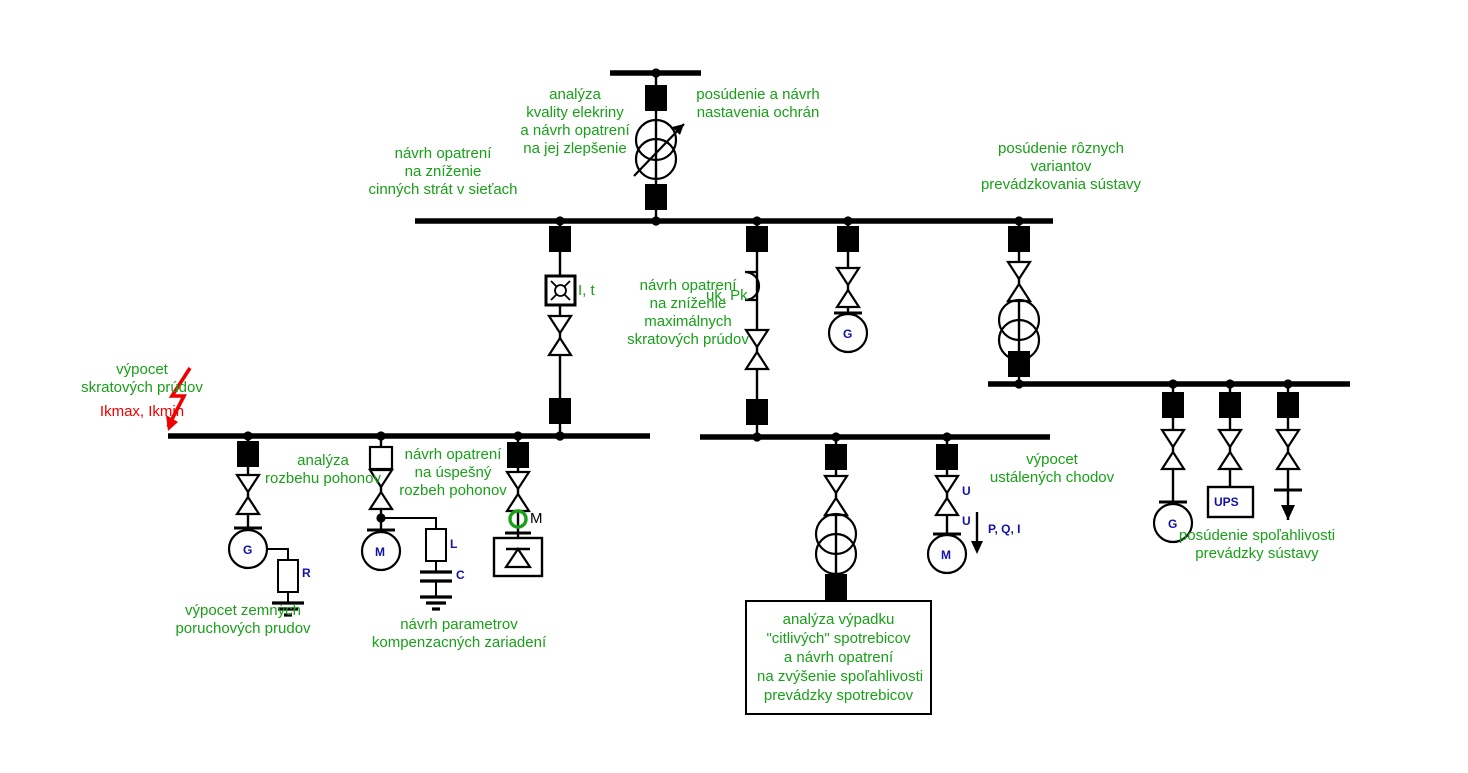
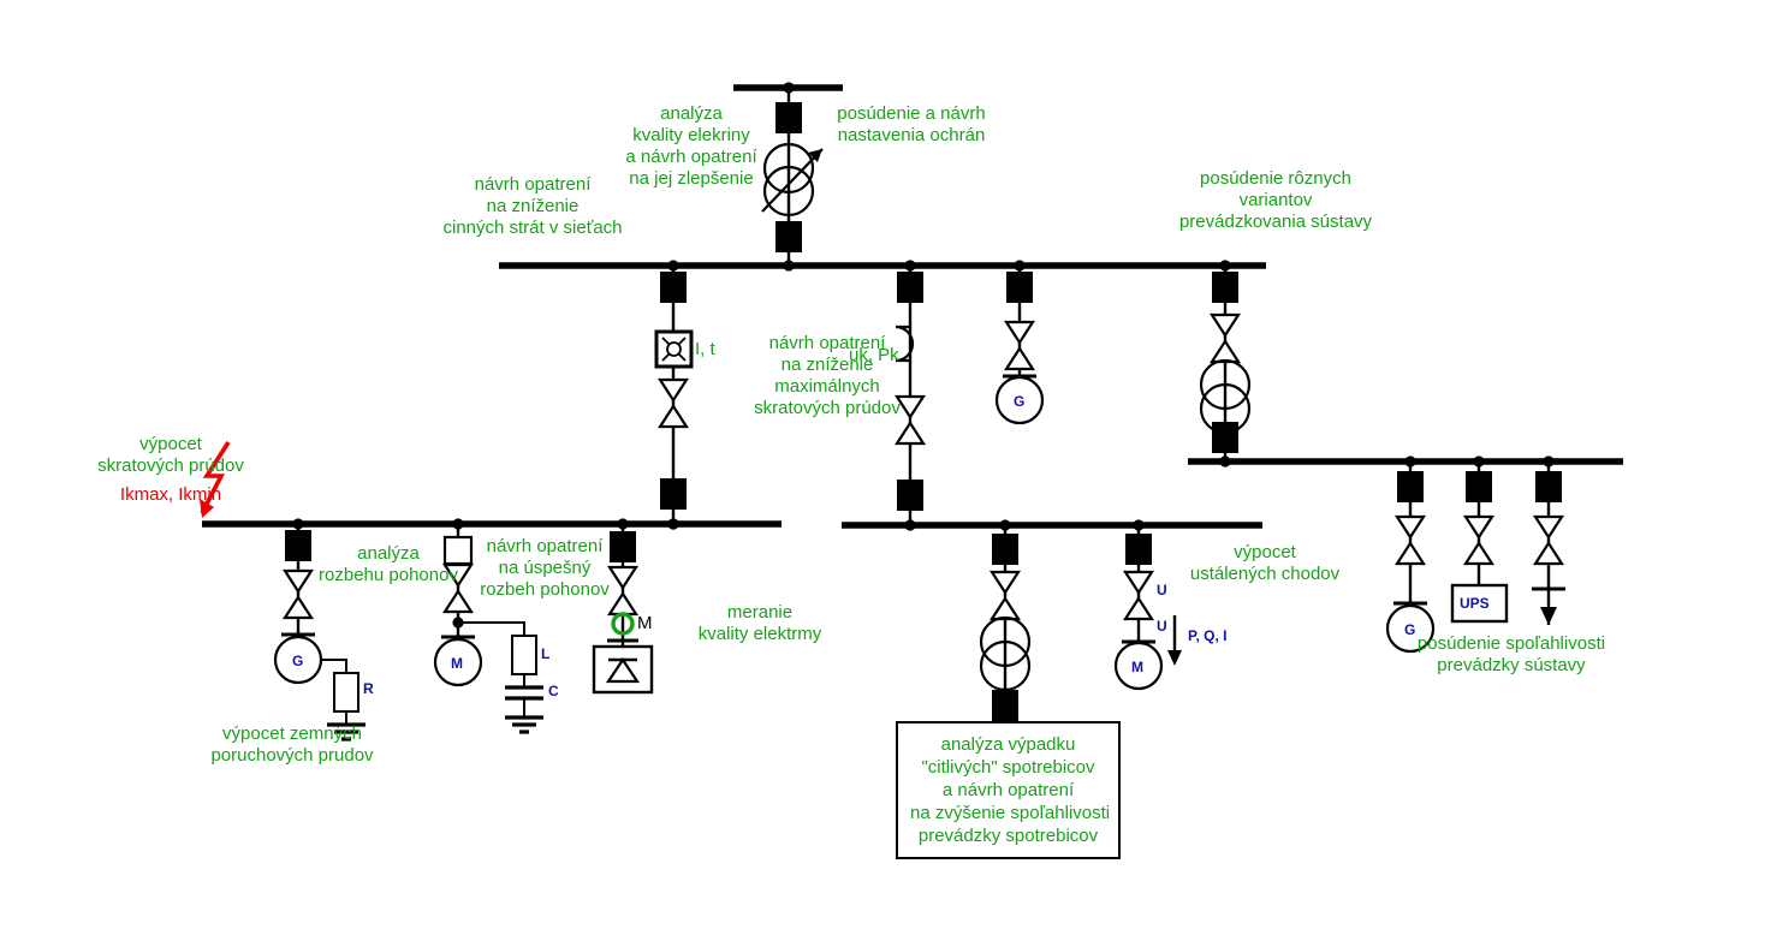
  analýza
  kvality elekriny
  a návrh opatrení
  na jej zlepšenie
  posúdenie a návrh
  nastavenia ochrán
  návrh opatrení
  na zníženie
  cinných strát v sieťach
  posúdenie rôznych
  variantov
  prevádzkovania sústavy
  návrh opatrení
  na zníženie
  maximálnych
  skratových prúdov
  výpocet
  skratových prúdov
  Ikmax, Ikmin
  analýza
  rozbehu pohonov
  návrh opatrení
  na úspešný
  rozbeh pohonov
+ meranie
+ kvality elektrmy
  výpocet zemných
  poruchových prudov
- návrh parametrov
- kompenzacných zariadení
  výpocet
  ustálených chodov
  posúdenie spoľahlivosti
  prevádzky sústavy
  analýza výpadku
  "citlivých" spotrebicov
  a návrh opatrení
  na zvýšenie spoľahlivosti
  prevádzky spotrebicov
  I, t
  uk, Pk
  L
  C
  R
  M
  U
  U
  P, Q, I
  G
  G
  G
  M
  M
  UPS
